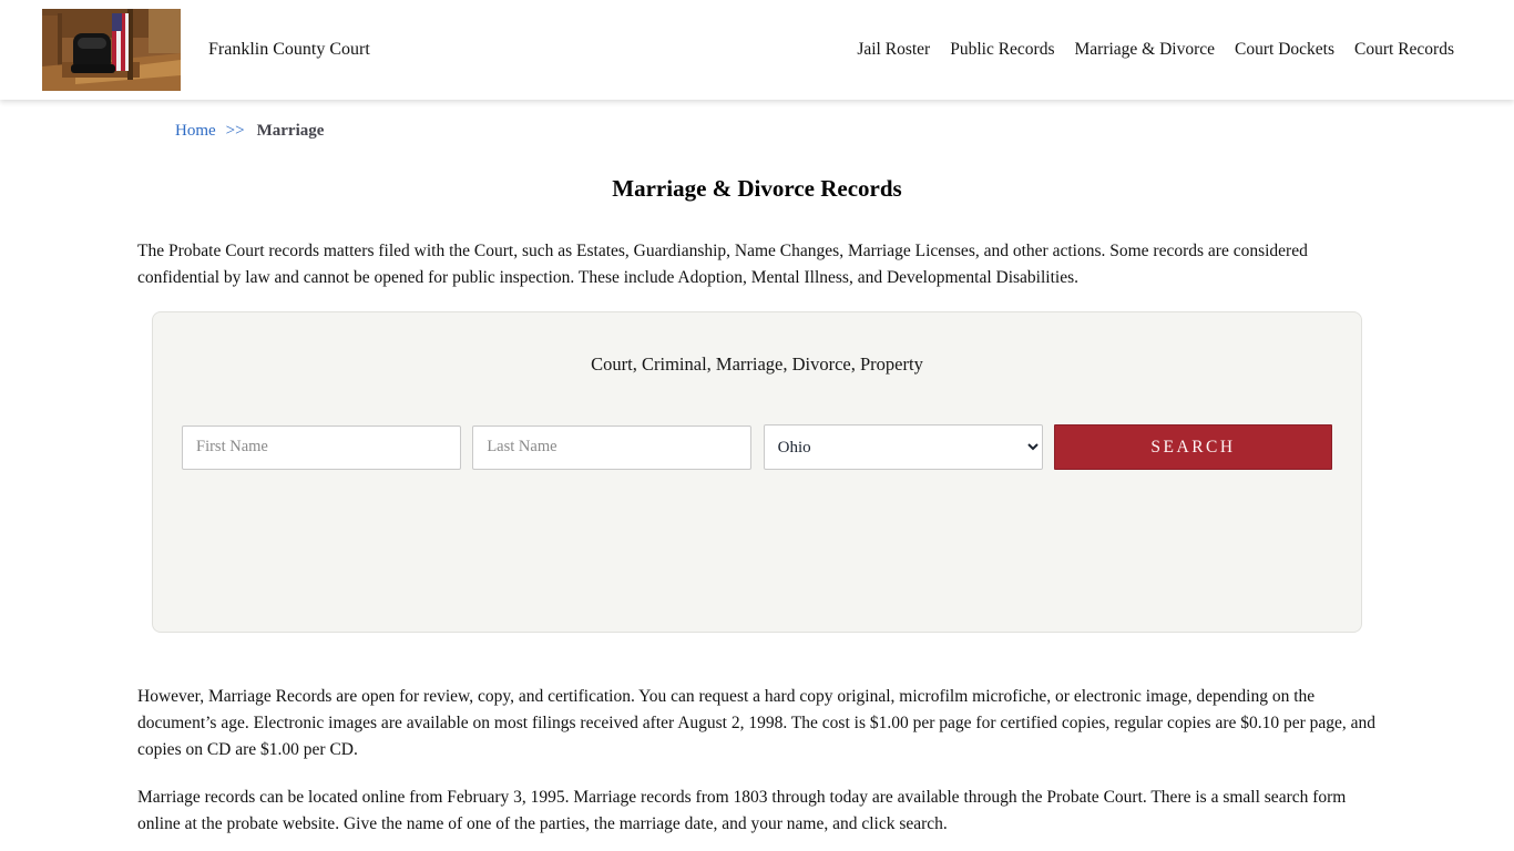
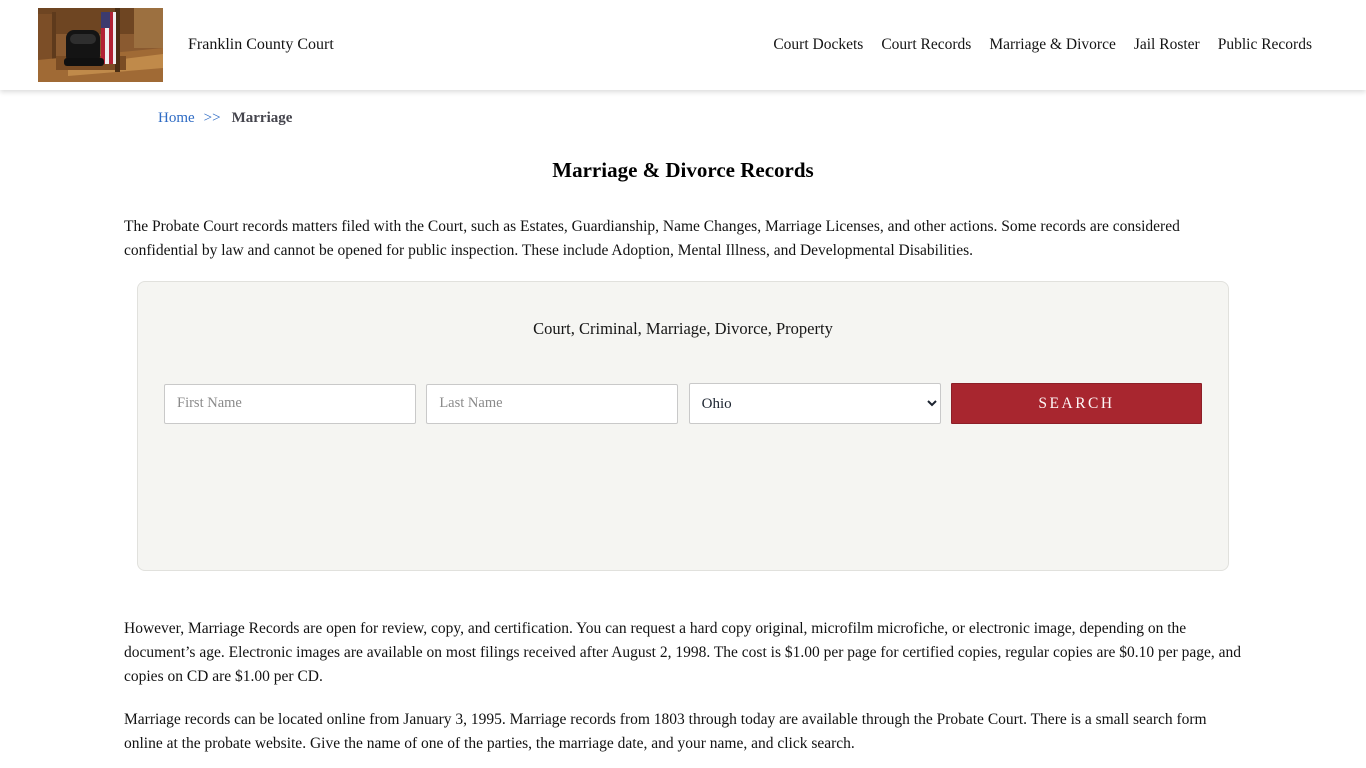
  Franklin County Court
- Jail Roster
+ Court Dockets
- Public Records
+ Court Records
  Marriage & Divorce
- Court Dockets
+ Jail Roster
- Court Records
+ Public Records
  Home >> Marriage
  Marriage & Divorce Records
  The Probate Court records matters filed with the Court, such as Estates, Guardianship, Name Changes, Marriage Licenses, and other actions. Some records are considered confidential by law and cannot be opened for public inspection. These include Adoption, Mental Illness, and Developmental Disabilities.
  Court, Criminal, Marriage, Divorce, Property
  First Name
  Last Name
  Ohio
  SEARCH
  However, Marriage Records are open for review, copy, and certification. You can request a hard copy original, microfilm microfiche, or electronic image, depending on the document’s age. Electronic images are available on most filings received after August 2, 1998. The cost is $1.00 per page for certified copies, regular copies are $0.10 per page, and copies on CD are $1.00 per CD.
- Marriage records can be located online from February 3, 1995. Marriage records from 1803 through today are available through the Probate Court. There is a small search form online at the probate website. Give the name of one of the parties, the marriage date, and your name, and click search.
+ Marriage records can be located online from January 3, 1995. Marriage records from 1803 through today are available through the Probate Court. There is a small search form online at the probate website. Give the name of one of the parties, the marriage date, and your name, and click search.
